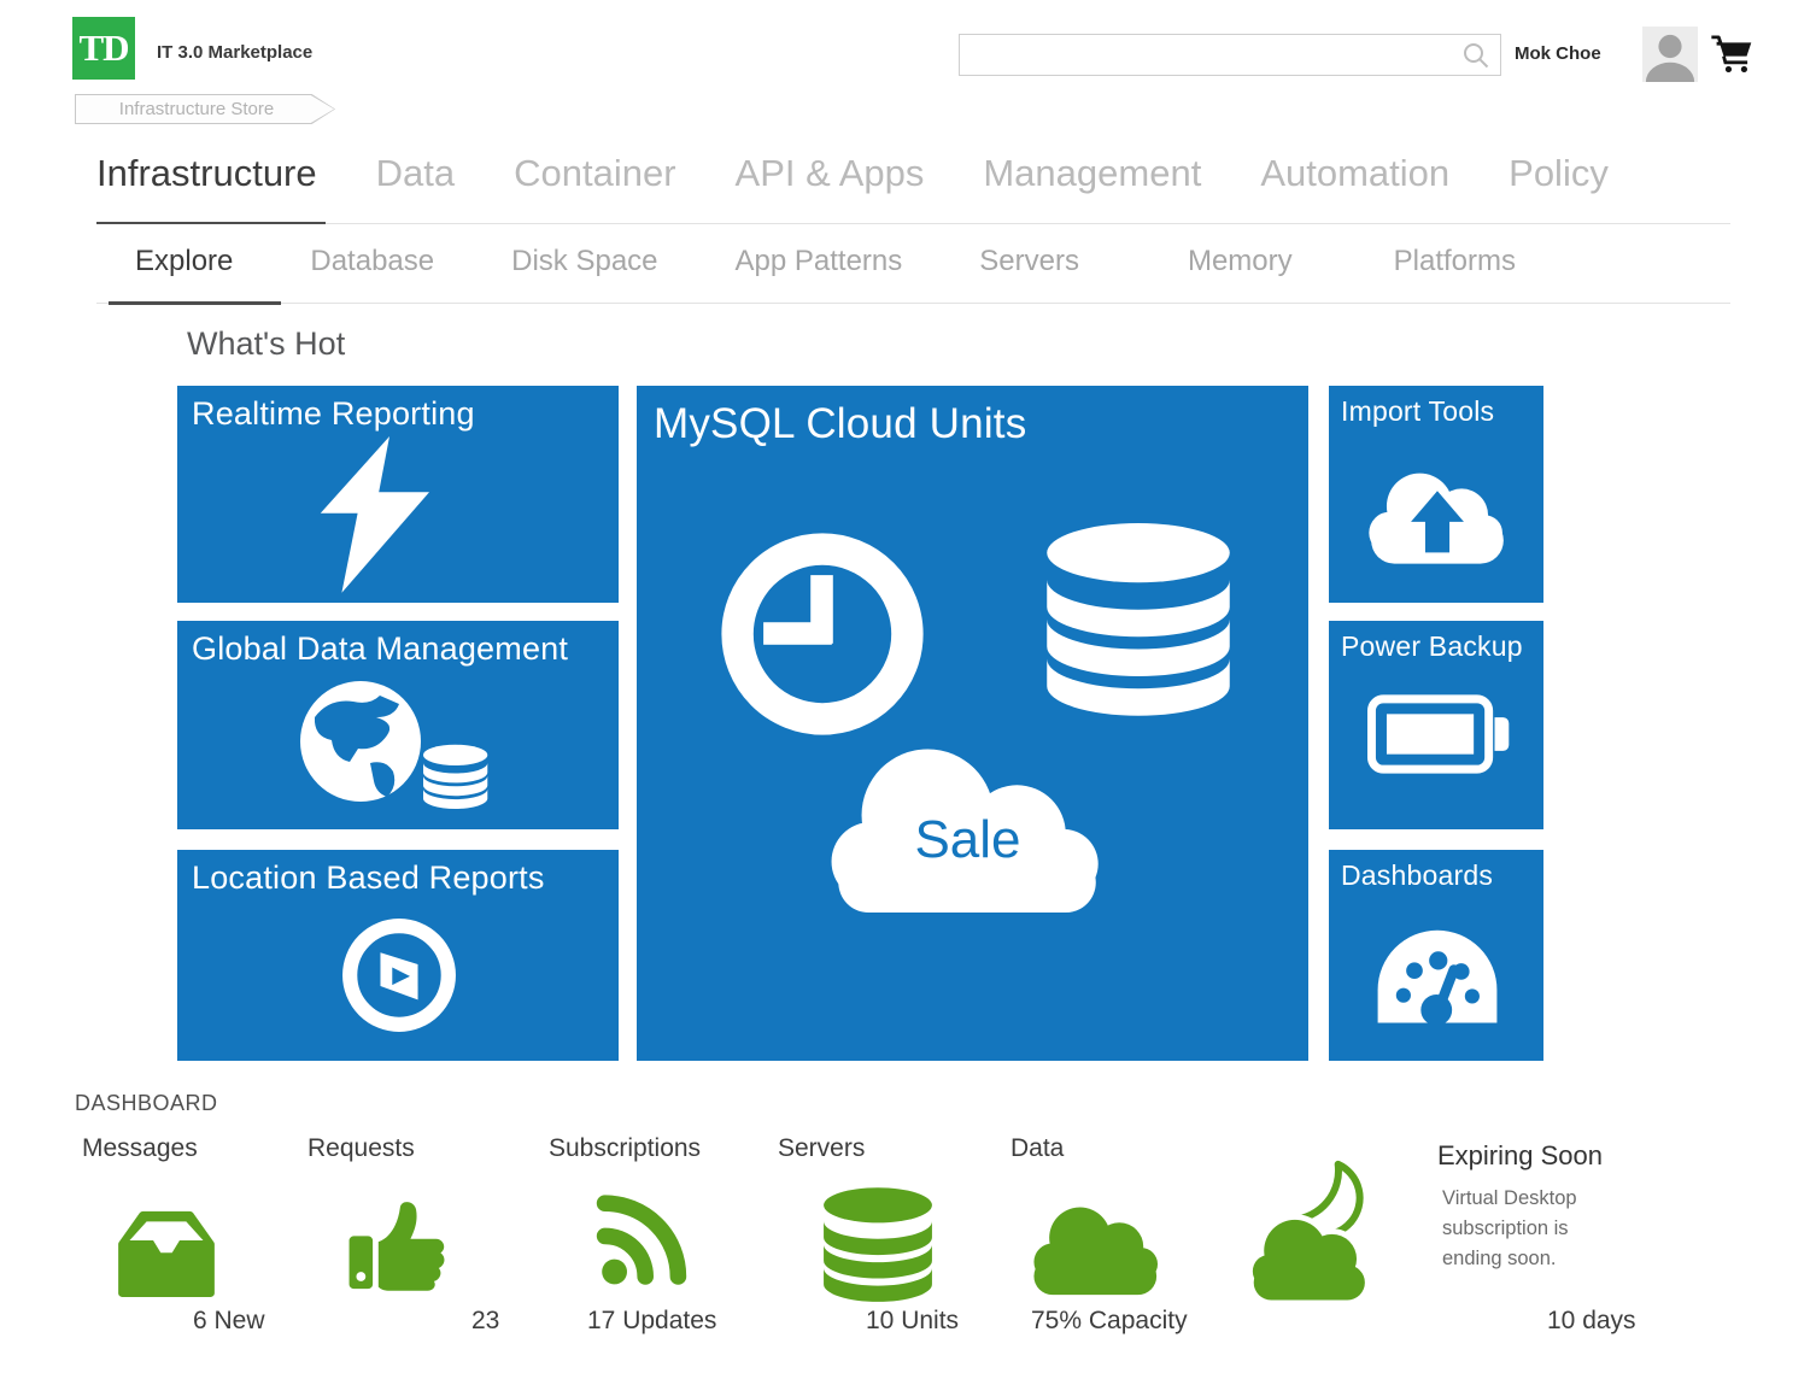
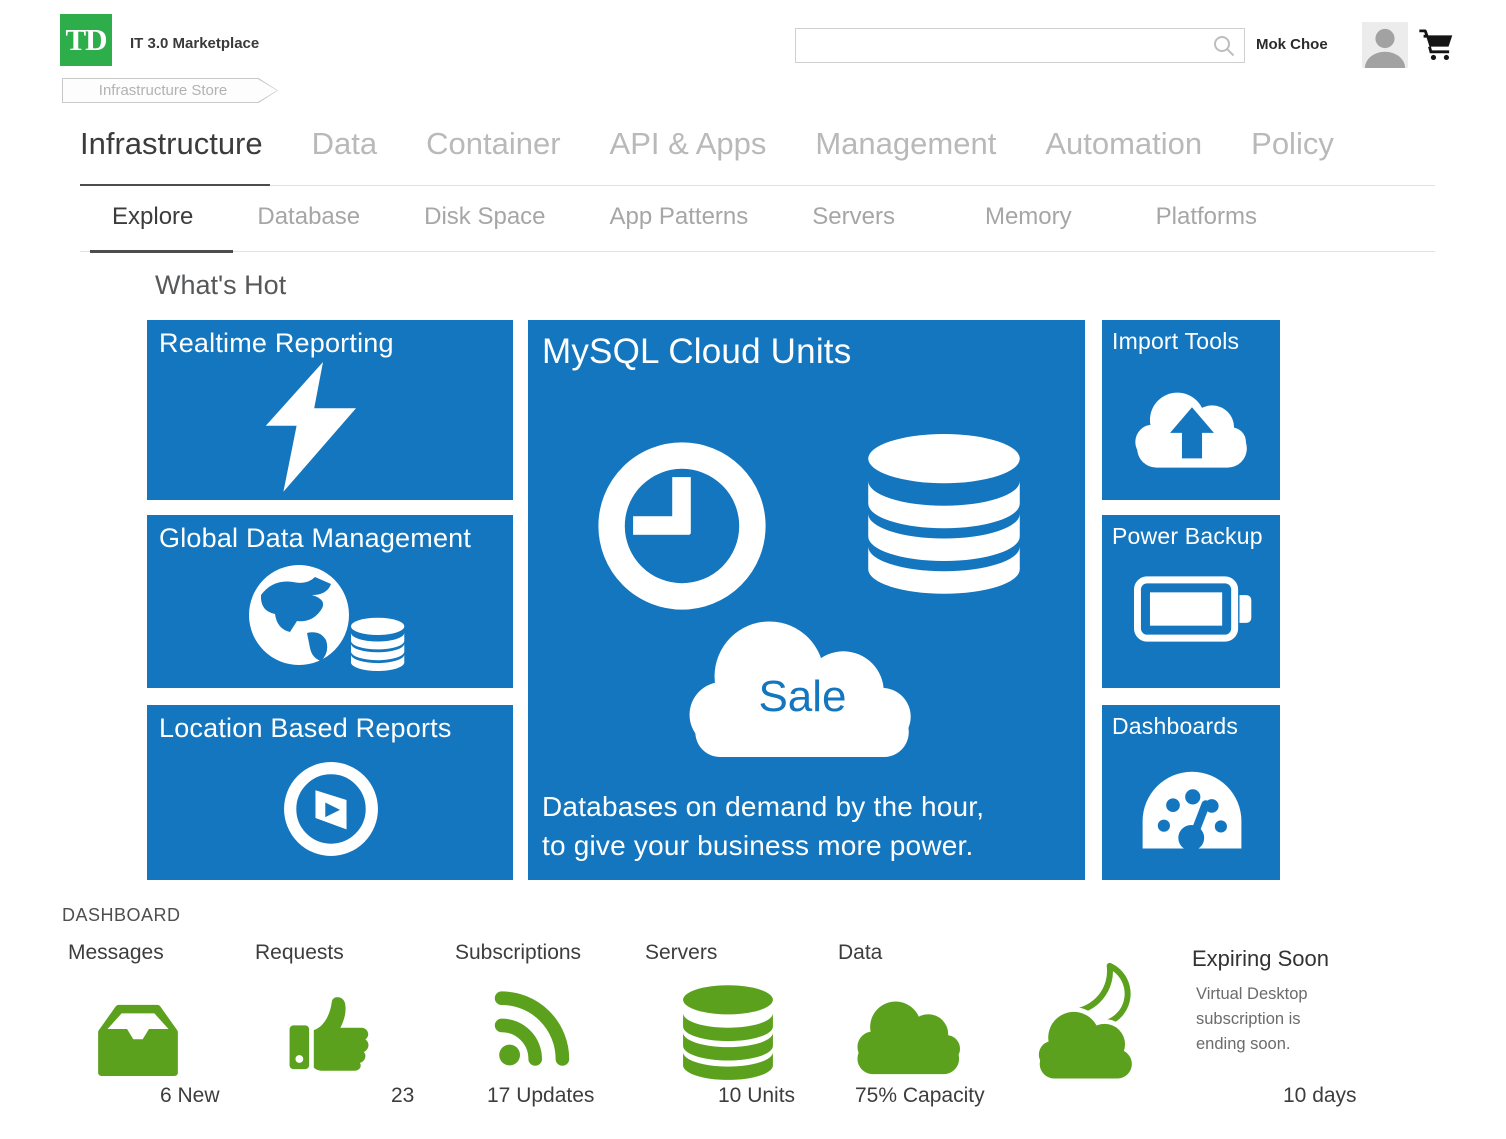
  TD
  IT 3.0 Marketplace
  Mok Choe
  Infrastructure Store
  Infrastructure
  Data
  Container
  API & Apps
  Management
  Automation
  Policy
  Explore
  Database
  Disk Space
  App Patterns
  Servers
  Memory
  Platforms
  What's Hot
  Realtime Reporting
  Global Data Management
  Location Based Reports
  MySQL Cloud Units
  Sale
+ Databases on demand by the hour,
+ to give your business more power.
  Import Tools
  Power Backup
  Dashboards
  DASHBOARD
  Messages
  Requests
  Subscriptions
  Servers
  Data
  6 New
  23
  17 Updates
  10 Units
  75% Capacity
  Expiring Soon
  Virtual Desktop subscription is ending soon.
  10 days
